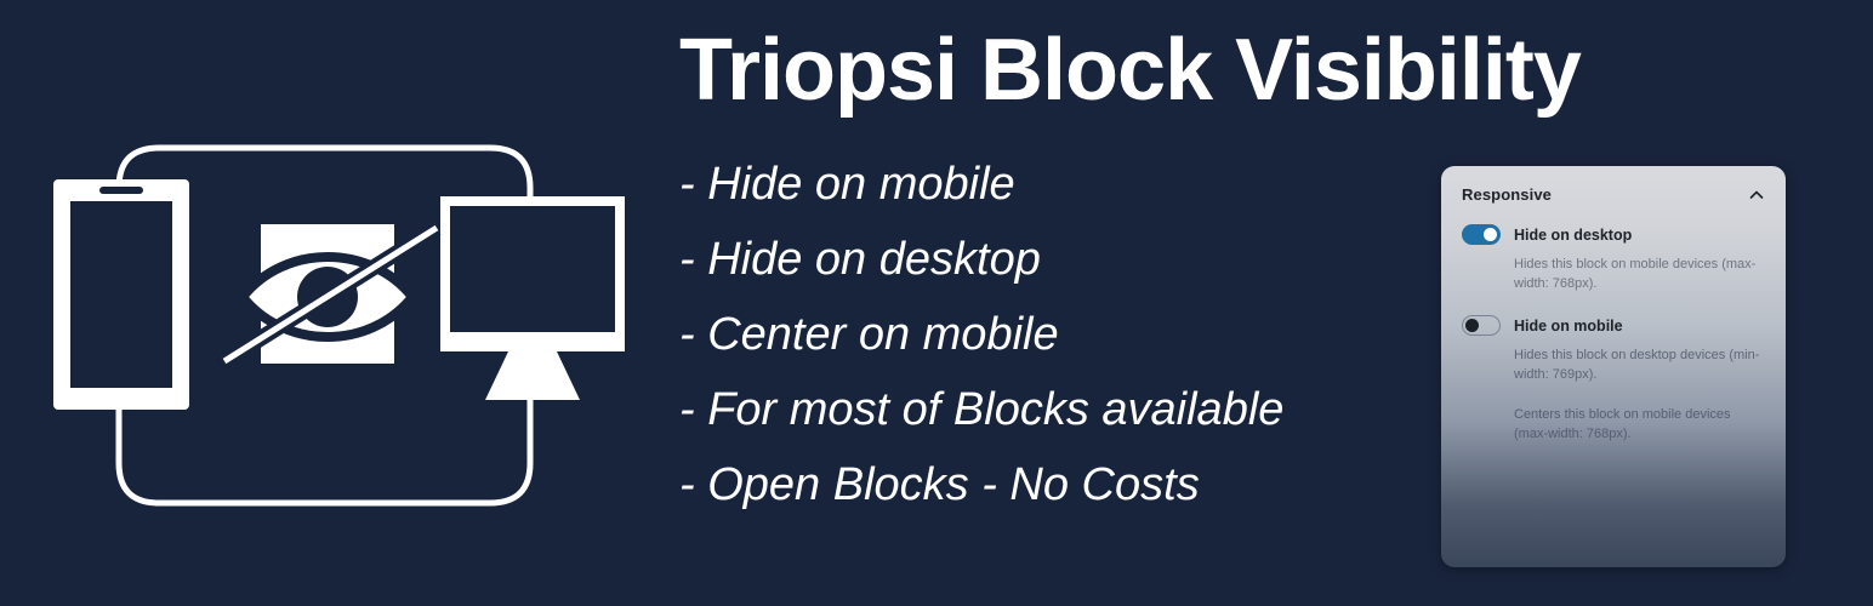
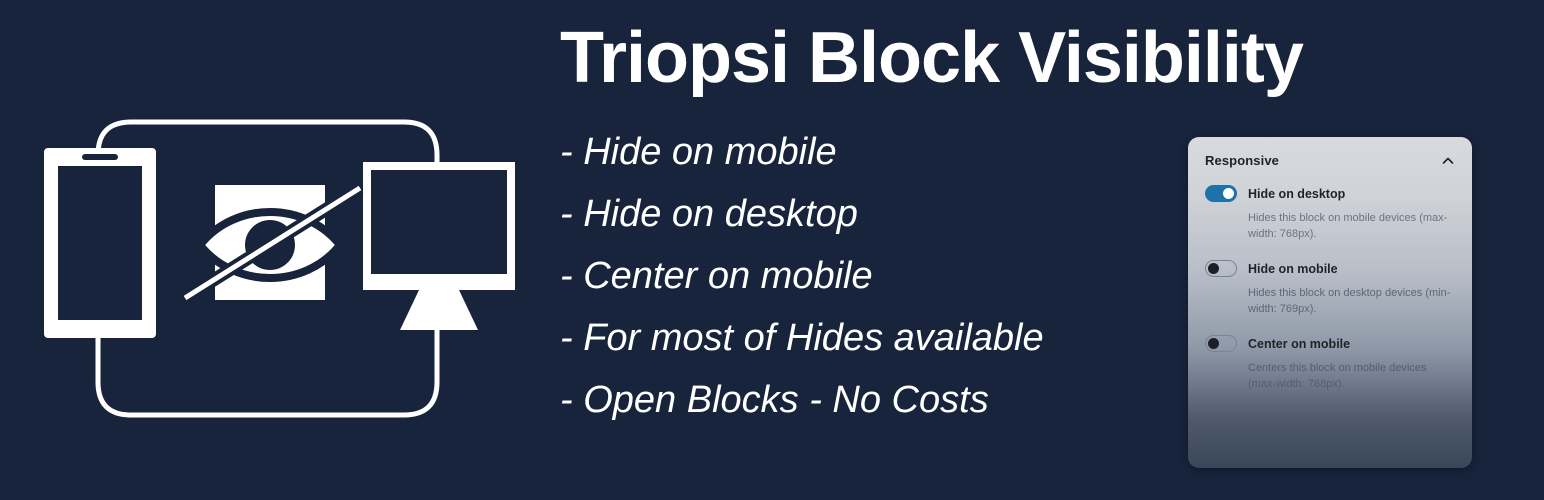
  Triopsi Block Visibility
  - Hide on mobile
  - Hide on desktop
  - Center on mobile
- - For most of Blocks available
+ - For most of Hides available
  - Open Blocks - No Costs
  Responsive
  Hide on desktop
  Hides this block on mobile devices (max-width: 768px).
  Hide on mobile
  Hides this block on desktop devices (min-width: 769px).
+ Center on mobile
  Centers this block on mobile devices (max-width: 768px).
